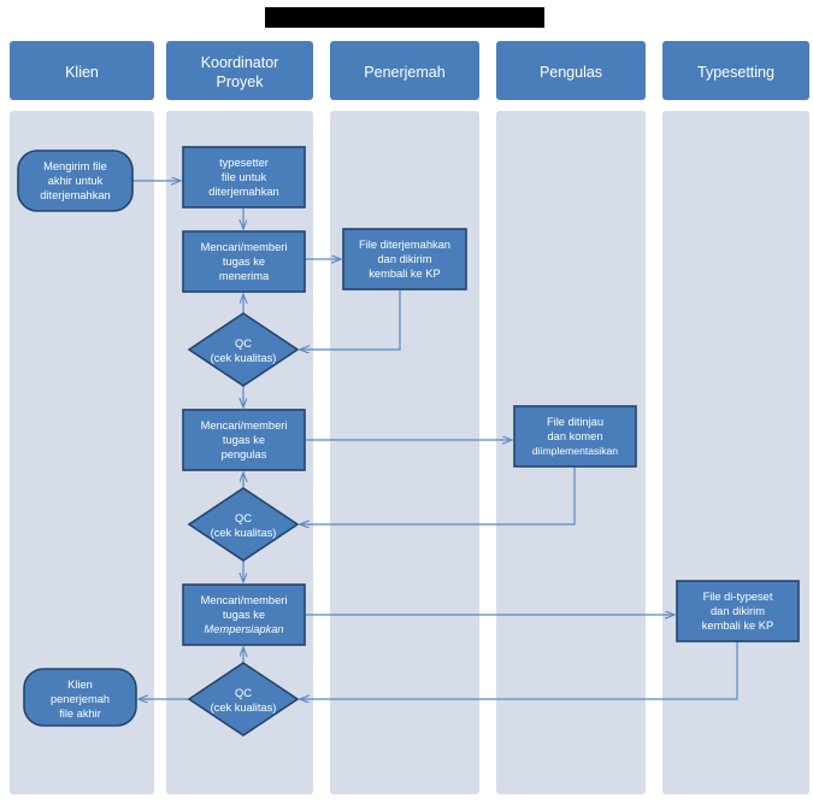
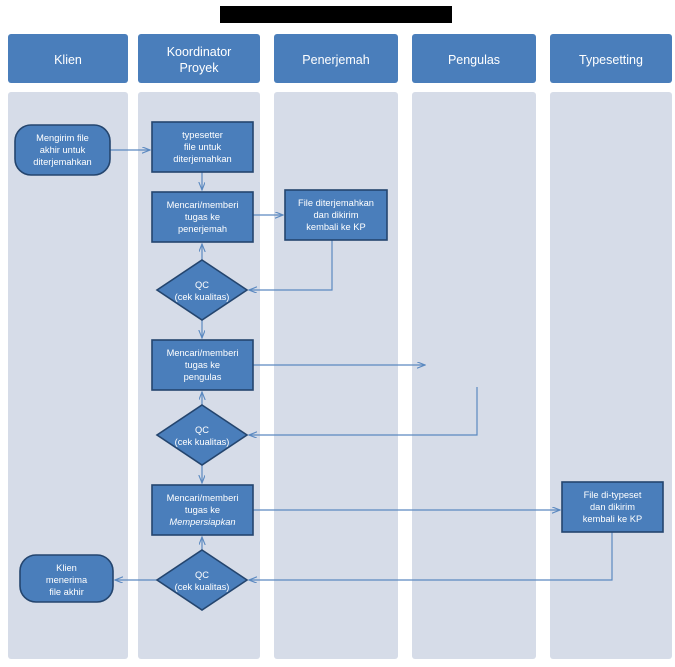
  Klien
  Koordinator
  Proyek
  Penerjemah
  Pengulas
  Typesetting
  Mengirim file
  akhir untuk
  diterjemahkan
  typesetter
  file untuk
  diterjemahkan
  Mencari/memberi
  tugas ke
- menerima
+ penerjemah
  File diterjemahkan
  dan dikirim
  kembali ke KP
  QC
  (cek kualitas)
  Mencari/memberi
  tugas ke
  pengulas
- File ditinjau
- dan komen
- diimplementasikan
  QC
  (cek kualitas)
  Mencari/memberi
  tugas ke
  Mempersiapkan
  File di-typeset
  dan dikirim
  kembali ke KP
  QC
  (cek kualitas)
  Klien
- penerjemah
+ menerima
  file akhir
